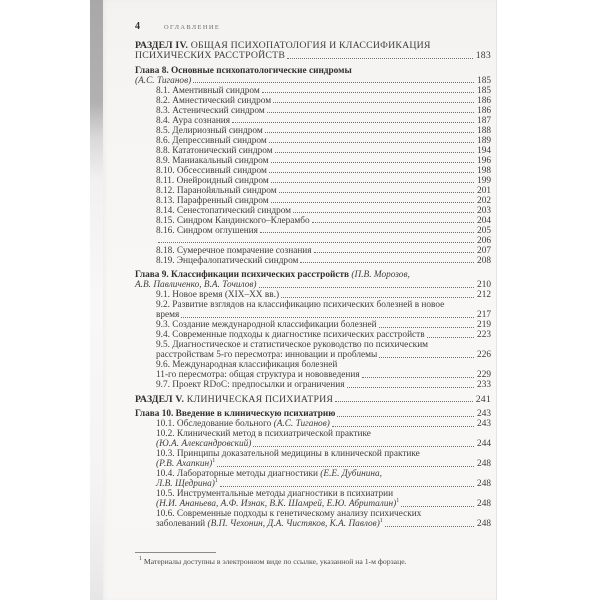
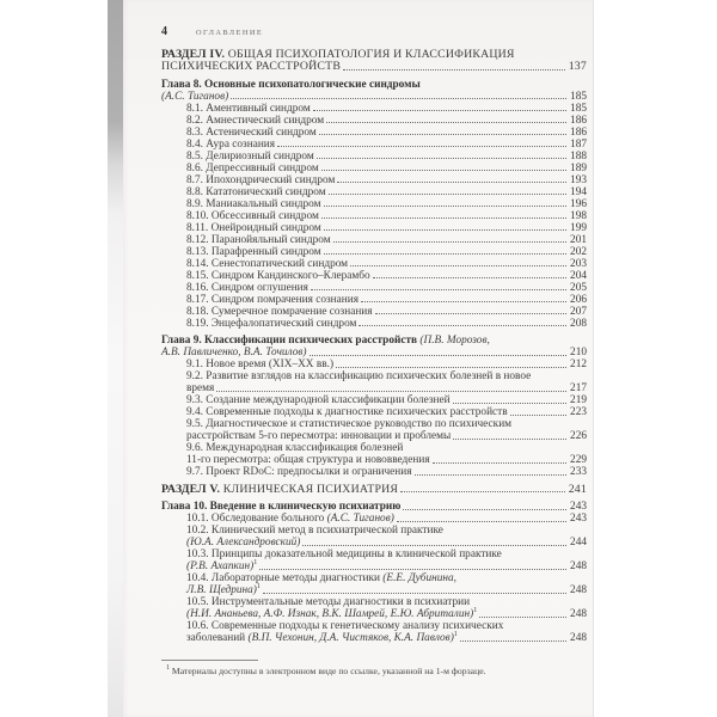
  4
  РАЗДЕЛ IV. ОБЩАЯ ПСИХОПАТОЛОГИЯ И КЛАССИФИКАЦИЯ
  ПСИХИЧЕСКИХ РАССТРОЙСТВ
- 183
+ 137
  Глава 8. Основные психопатологические синдромы
  (А.С. Тиганов)
  185
  8.1. Аментивный синдром
  185
  8.2. Амнестический синдром
  186
  8.3. Астенический синдром
  186
  8.4. Аура сознания
  187
  8.5. Делириозный синдром
  188
  8.6. Депрессивный синдром
  189
+ 8.7. Ипохондрический синдром
+ 193
  8.8. Кататонический синдром
  194
  8.9. Маниакальный синдром
  196
  8.10. Обсессивный синдром
  198
  8.11. Онейроидный синдром
  199
  8.12. Паранойяльный синдром
  201
  8.13. Парафренный синдром
  202
  8.14. Сенестопатический синдром
  203
  8.15. Синдром Кандинского–Клерамбо
  204
  8.16. Синдром оглушения
  205
+ 8.17. Синдром помрачения сознания
  206
  8.18. Сумеречное помрачение сознания
  207
  8.19. Энцефалопатический синдром
  208
  Глава 9. Классификации психических расстройств (П.В. Морозов,
  А.В. Павличенко, В.А. Точилов)
  210
  9.1. Новое время (XIX–XX вв.)
  212
  9.2. Развитие взглядов на классификацию психических болезней в новое
  время
  217
  9.3. Создание международной классификации болезней
  219
  9.4. Современные подходы к диагностике психических расстройств
  223
  9.5. Диагностическое и статистическое руководство по психическим
  расстройствам 5-го пересмотра: инновации и проблемы
  226
  9.6. Международная классификация болезней
  11-го пересмотра: общая структура и нововведения
  229
  9.7. Проект RDoC: предпосылки и ограничения
  233
  РАЗДЕЛ V. КЛИНИЧЕСКАЯ ПСИХИАТРИЯ
  241
  Глава 10. Введение в клиническую психиатрию
  243
  10.1. Обследование больного (А.С. Тиганов)
  243
  10.2. Клинический метод в психиатрической практике
  (Ю.А. Александровский)
  244
  10.3. Принципы доказательной медицины в клинической практике
  (Р.В. Ахапкин)
  248
  10.4. Лабораторные методы диагностики (Е.Е. Дубинина,
  Л.В. Щедрина)
  248
  10.5. Инструментальные методы диагностики в психиатрии
  (Н.И. Ананьева, А.Ф. Изнак, В.К. Шамрей, Е.Ю. Абриталин)
  248
  10.6. Современные подходы к генетическому анализу психических
  заболеваний (В.П. Чехонин, Д.А. Чистяков, К.А. Павлов)
  248
  Материалы доступны в электронном виде по ссылке, указанной на 1-м форзаце.
